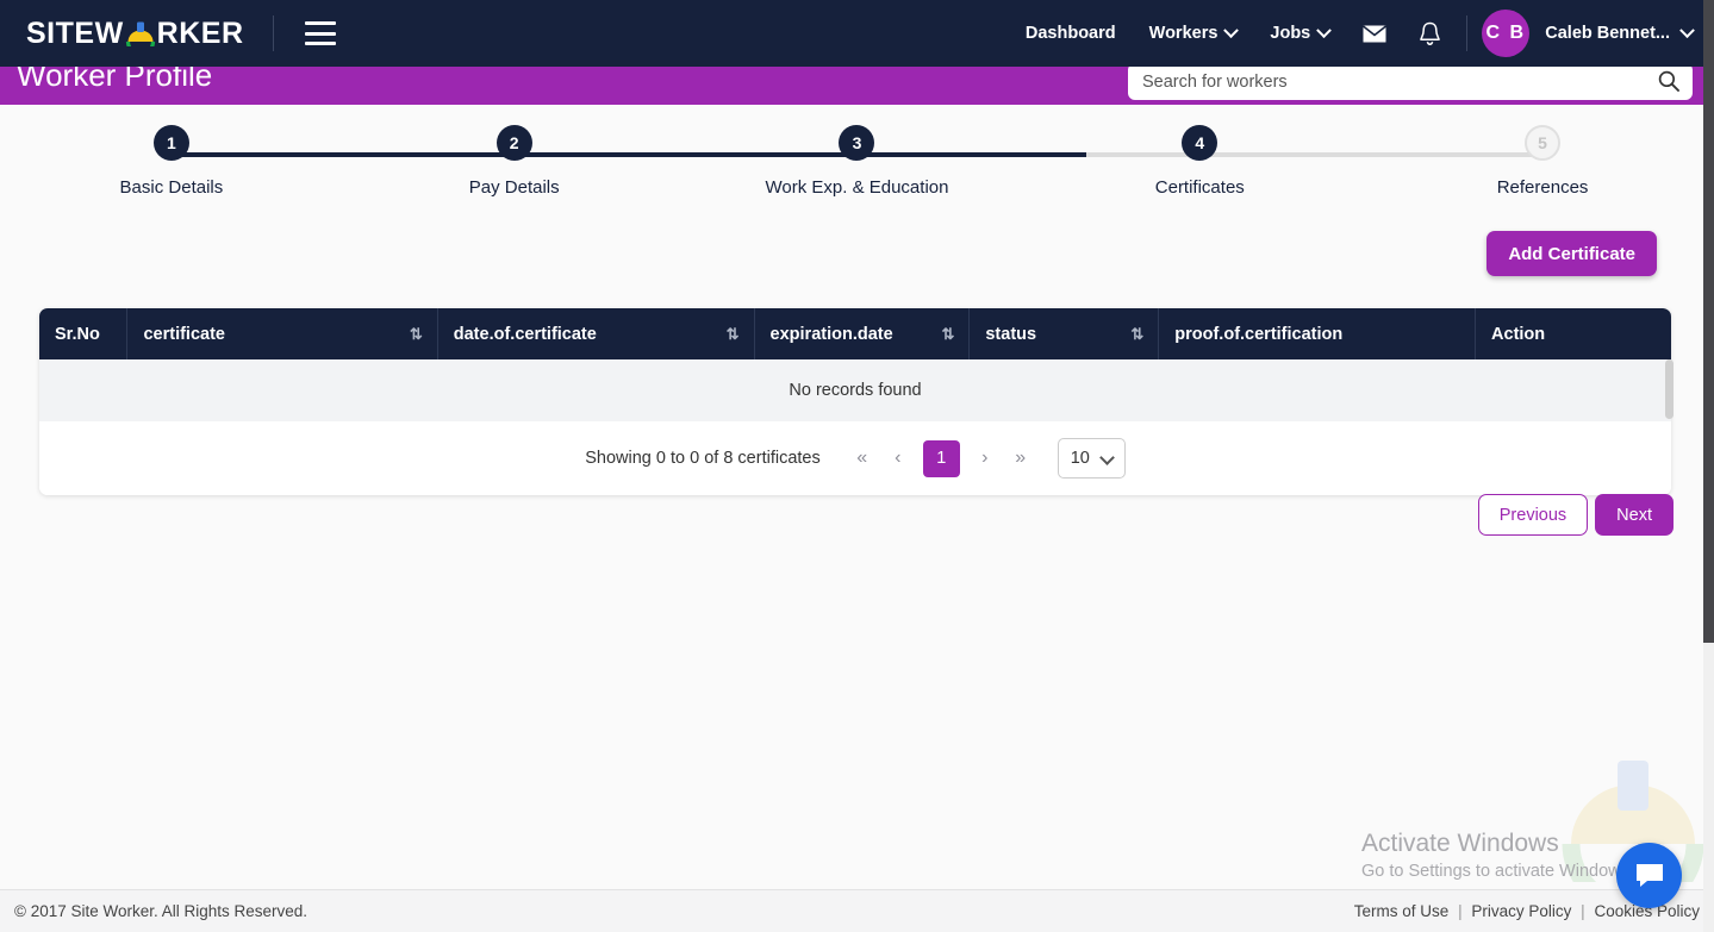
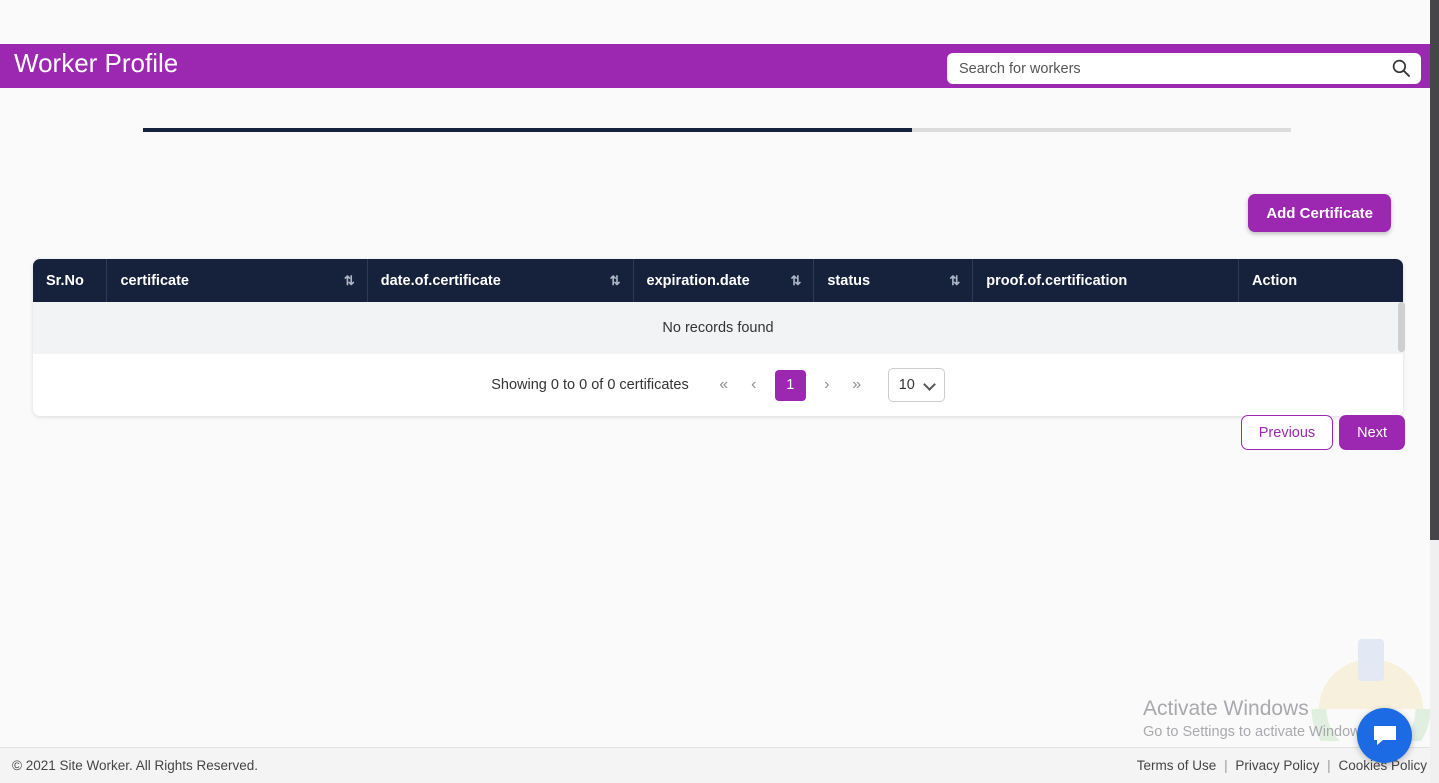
- SITEW
- RKER
- Dashboard
- Workers
- Jobs
- C B
- Caleb Bennet...
  Worker Profile
  Search for workers
- 1
- Basic Details
- 2
- Pay Details
- 3
- Work Exp. & Education
- 4
- Certificates
- 5
- References
  Add Certificate
  Sr.No	certificate ⇅	date.of.certificate ⇅	expiration.date ⇅	status ⇅	proof.of.certification	Action
  No records found
- Showing 0 to 0 of 8 certificates « ‹ 1 › » 10
+ Showing 0 to 0 of 0 certificates « ‹ 1 › » 10
  Previous
  Next
  Activate Windows
  Go to Settings to activate Window
- © 2017 Site Worker. All Rights Reserved.
+ © 2021 Site Worker. All Rights Reserved.
  Terms of Use | Privacy Policy | Cookies Policy
